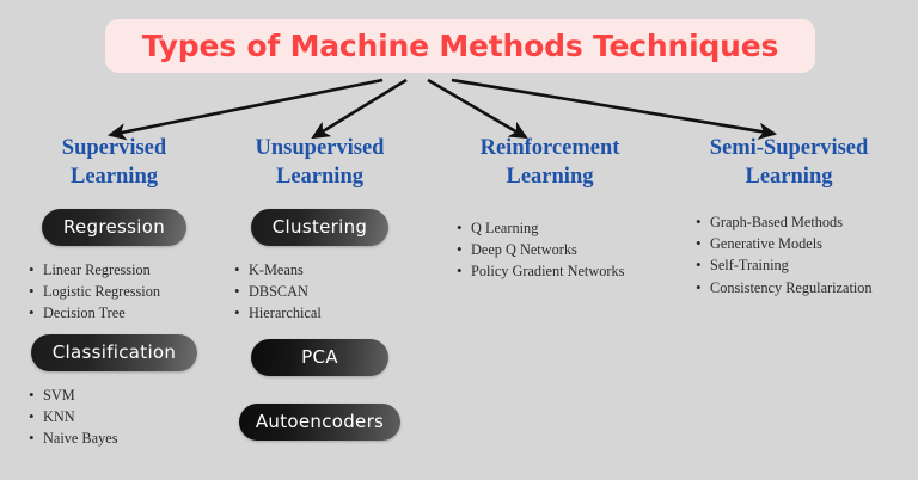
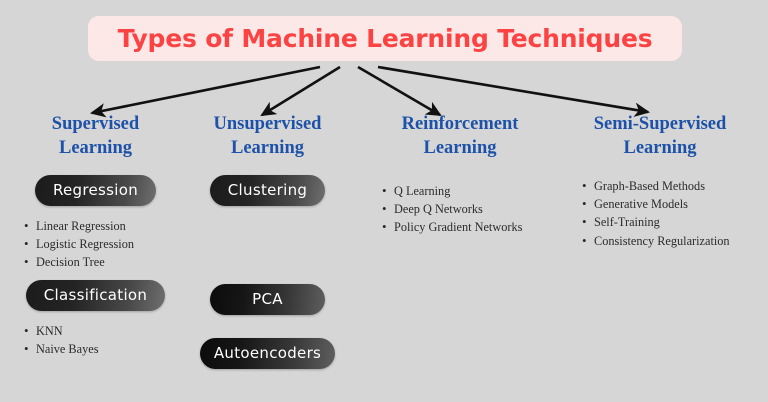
- Types of Machine Methods Techniques
+ Types of Machine Learning Techniques
  Supervised
  Learning
  Regression
  Linear Regression
  Logistic Regression
  Decision Tree
  Classification
- SVM
  KNN
  Naive Bayes
  Unsupervised
  Learning
  Clustering
- K-Means
- DBSCAN
- Hierarchical
  PCA
  Autoencoders
  Reinforcement
  Learning
  Q Learning
  Deep Q Networks
  Policy Gradient Networks
  Semi-Supervised
  Learning
  Graph-Based Methods
  Generative Models
  Self-Training
  Consistency Regularization
